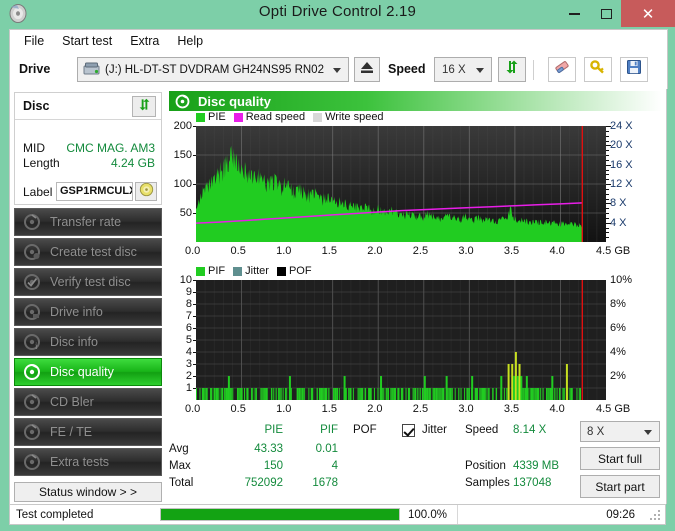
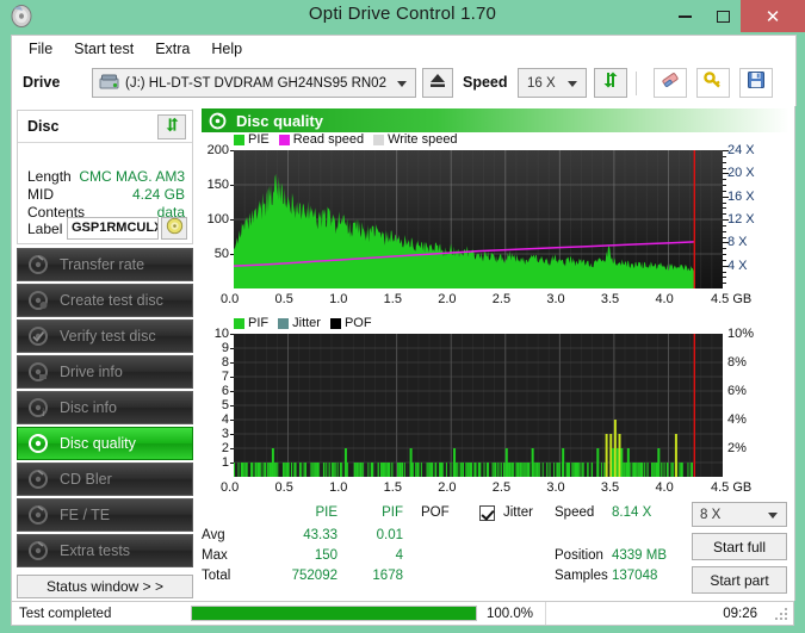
- Opti Drive Control 2.19
+ Opti Drive Control 1.70
  ✕
  File
  Start test
  Extra
  Help
  Drive
  (J:) HL-DT-ST DVDRAM GH24NS95 RN02
  Speed
  16 X
  Disc
- MID
+ Length
  CMC MAG. AM3
- Length
+ MID
  4.24 GB
+ Contents
+ data
  Label
  GSP1RMCULX
  Transfer rate
  Create test disc
  Verify test disc
  Drive info
  i
  Disc info
  Disc quality
  CD Bler
  FE / TE
  Extra tests
  Status window > >
  Disc quality
  PIE
  Read speed
  Write speed
  50
  100
  150
  200
  4 X
  8 X
  12 X
  16 X
  20 X
  24 X
  0.0
  0.5
  1.0
  1.5
  2.0
  2.5
  3.0
  3.5
  4.0
  4.5 GB
  PIF
  Jitter
  POF
  1
  2
  3
  4
  5
  6
  7
  8
  9
  10
  2%
  4%
  6%
  8%
  10%
  0.0
  0.5
  1.0
  1.5
  2.0
  2.5
  3.0
  3.5
  4.0
  4.5 GB
  PIE
  PIF
  POF
  Jitter
  Avg
  43.33
  0.01
  Max
  150
  4
  Total
  752092
  1678
  Speed
  8.14 X
  Position
  4339 MB
  Samples
  137048
  8 X
  Start full
  Start part
  Test completed
  100.0%
  09:26
